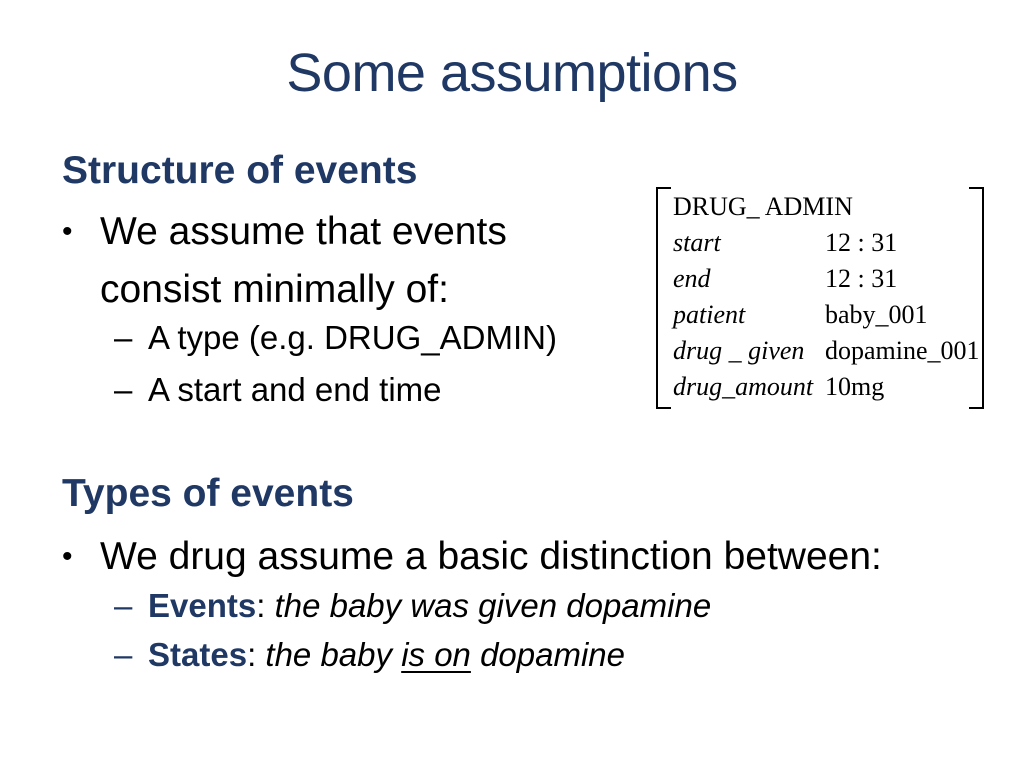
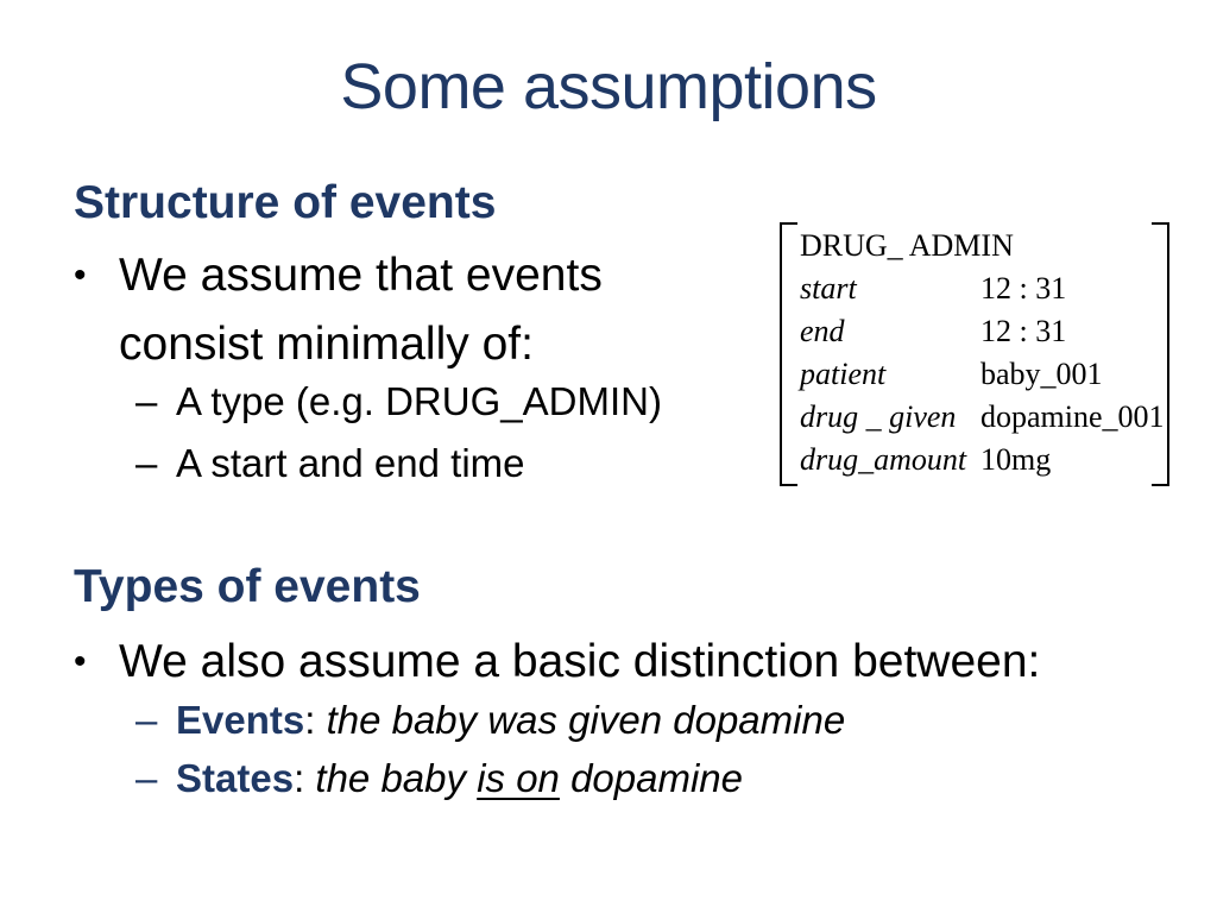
  Some assumptions
  Structure of events
  •
  We assume that events consist minimally of:
  –
  A type (e.g. DRUG_ADMIN)
  –
  A start and end time
  DRUG_ ADMIN
  start
  12 : 31
  end
  12 : 31
  patient
  baby_001
  drug _ given
  dopamine_001
  drug_amount
  10mg
  Types of events
  •
- We drug assume a basic distinction between:
+ We also assume a basic distinction between:
  –
  Events: the baby was given dopamine
  –
  States: the baby is on dopamine
